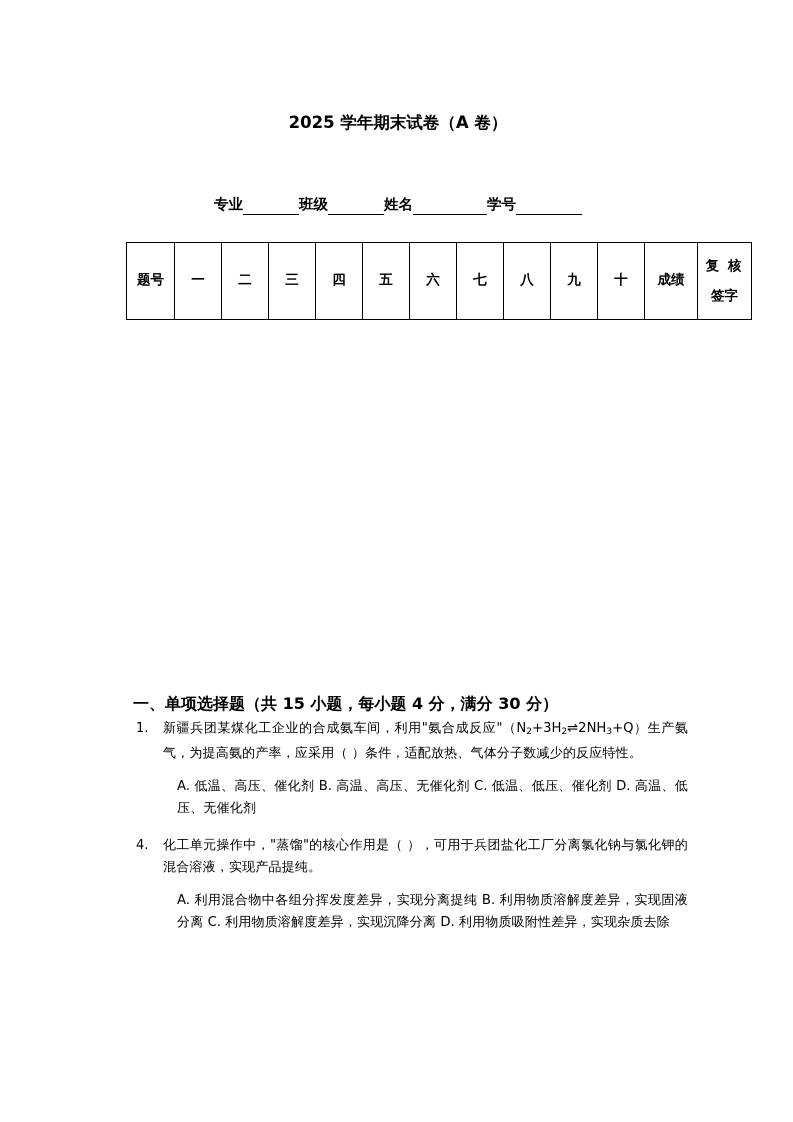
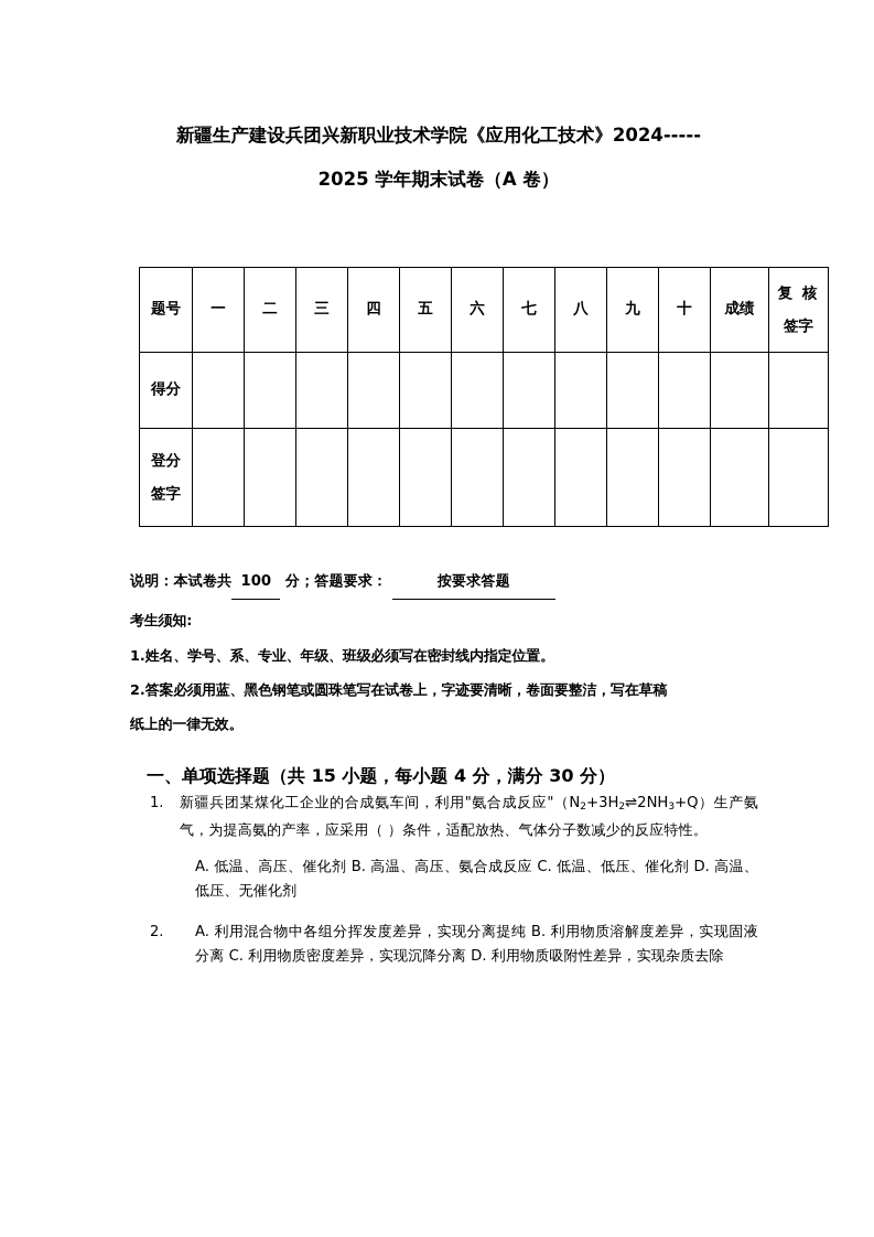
+ 新疆生产建设兵团兴新职业技术学院《应用化工技术》2024-----
  2025 学年期末试卷（A 卷）
- 专业 班级 姓名 学号
  题号	一	二	三	四	五	六	七	八	九	十	成绩	复 核 签字
+ 得分
+ 登分 签字
+ 说明：本试卷共 100 分；答题要求： 按要求答题
+ 考生须知:
+ 1.姓名、学号、系、专业、年级、班级必须写在密封线内指定位置。
+ 2.答案必须用蓝、黑色钢笔或圆珠笔写在试卷上，字迹要清晰，卷面要整洁，写在草稿
+ 纸上的一律无效。
  一、单项选择题（共 15 小题，每小题 4 分，满分 30 分）
  1.
  新疆兵团某煤化工企业的合成氨车间，利用"氨合成反应"（N2+3H2⇌2NH3+Q）生产氨气，为提高氨的产率，应采用（ ）条件，适配放热、气体分子数减少的反应特性。
- A. 低温、高压、催化剂 B. 高温、高压、无催化剂 C. 低温、低压、催化剂 D. 高温、低压、无催化剂
+ A. 低温、高压、催化剂 B. 高温、高压、氨合成反应 C. 低温、低压、催化剂 D. 高温、低压、无催化剂
- 4.
+ 2.
- 化工单元操作中，"蒸馏"的核心作用是（ ），可用于兵团盐化工厂分离氯化钠与氯化钾的混合溶液，实现产品提纯。
- A. 利用混合物中各组分挥发度差异，实现分离提纯 B. 利用物质溶解度差异，实现固液分离 C. 利用物质溶解度差异，实现沉降分离 D. 利用物质吸附性差异，实现杂质去除
+ A. 利用混合物中各组分挥发度差异，实现分离提纯 B. 利用物质溶解度差异，实现固液分离 C. 利用物质密度差异，实现沉降分离 D. 利用物质吸附性差异，实现杂质去除
